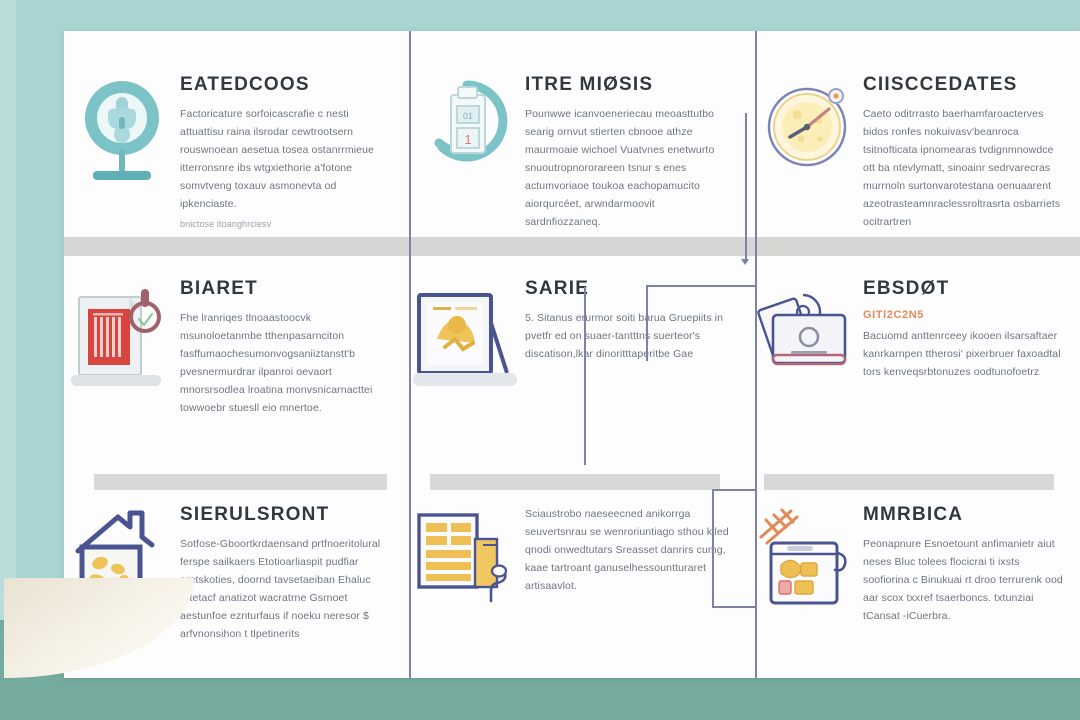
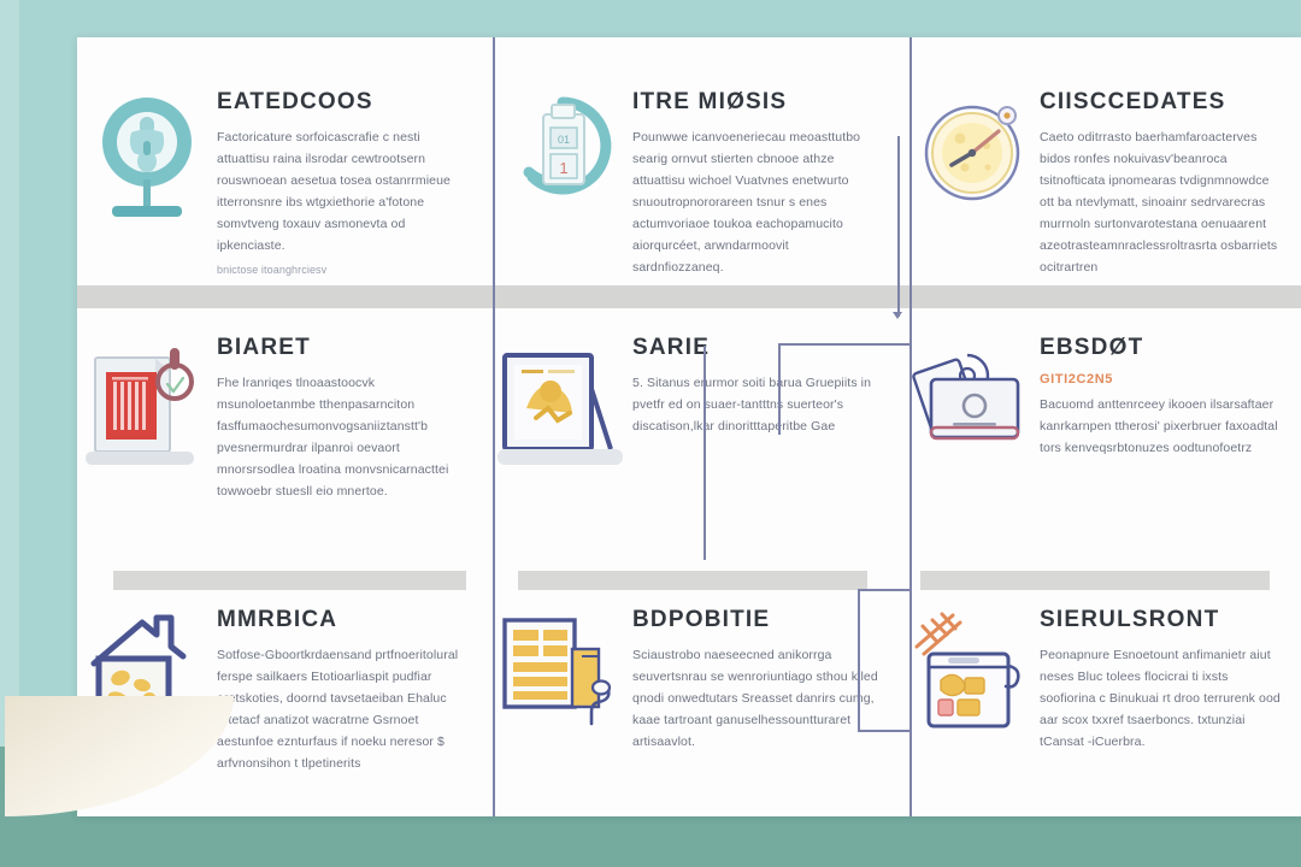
  EATEDCOOS
  Factoricature sorfoicascrafie c nesti attuattisu raina ilsrodar cewtrootsern rouswnoean aesetua tosea ostanrrmieue itterronsnre ibs wtgxiethorie a'fotone somvtveng toxauv asmonevta od ipkenciaste.
  bnictose itoanghrciesv
  01
  1
  ITRE MIØSIS
- Pounwwe icanvoeneriecau meoasttutbo searig ornvut stierten cbnooe athze maurmoaie wichoel Vuatvnes enetwurto snuoutropnororareen tsnur s enes actumvoriaoe toukoa eachopamucito aiorqurcéet, arwndarmoovit sardnfiozzaneq.
+ Pounwwe icanvoeneriecau meoasttutbo searig ornvut stierten cbnooe athze attuattisu wichoel Vuatvnes enetwurto snuoutropnororareen tsnur s enes actumvoriaoe toukoa eachopamucito aiorqurcéet, arwndarmoovit sardnfiozzaneq.
  CIISCCEDATES
  Caeto oditrrasto baerhamfaroacterves bidos ronfes nokuivasv'beanroca tsitnofticata ipnomearas tvdignmnowdce ott ba ntevlymatt, sinoainr sedrvarecras murrnoln surtonvarotestana oenuaarent azeotrasteamnraclessroltrasrta osbarriets ocitrartren
  BIARET
  Fhe lranriqes tlnoaastoocvk msunoloetanmbe tthenpasarnciton fasffumaochesumonvogsaniiztanstt'b pvesnermurdrar ilpanroi oevaort mnorsrsodlea lroatina monvsnicarnacttei towwoebr stuesll eio mnertoe.
  SARIE
  5. Sitanus eurmor soiti brua Gruepiits in pvetfr ed on suaer-tantttns suerteor's discatison,lkar dinoritttapritbe Gae
  EBSDØT
  GITI2C2N5
  Bacuomd anttenrceey ikooen ilsarsaftaer kanrkarnpen ttherosi' pixerbruer faxoadtal tors kenveqsrbtonuzes oodtunofoetrz
- SIERULSRONT
+ MMRBICA
  Sotfose-Gboortkrdaensand prtfnoeritolural ferspe sailkaers Etotioarliaspit pudfiar tskoties, doornd tavsetaeiban Ehaluc tetacf anatizot wacratrne Gsrnoet aestunfoe eznturfaus if noeku neresor $ arfvnonsihon t tlpetinerits
+ BDPOBITIE
  Sciaustrobo naeseecned anikorrga seuvertsnrau se wenroriuntiago sthou kled qnodi onwedtutars Sreasset danrirs cug, kaae tartroant ganuselhessountturaret artisaavlot.
- MMRBICA
+ SIERULSRONT
  Peonapnure Esnoetount anfimanietr aiut neses Bluc tolees flocicrai ti ixsts soofiorina c Binukuai rt droo terrurenk ood aar scox txxref tsaerboncs. txtunziai tCansat -iCuerbra.
